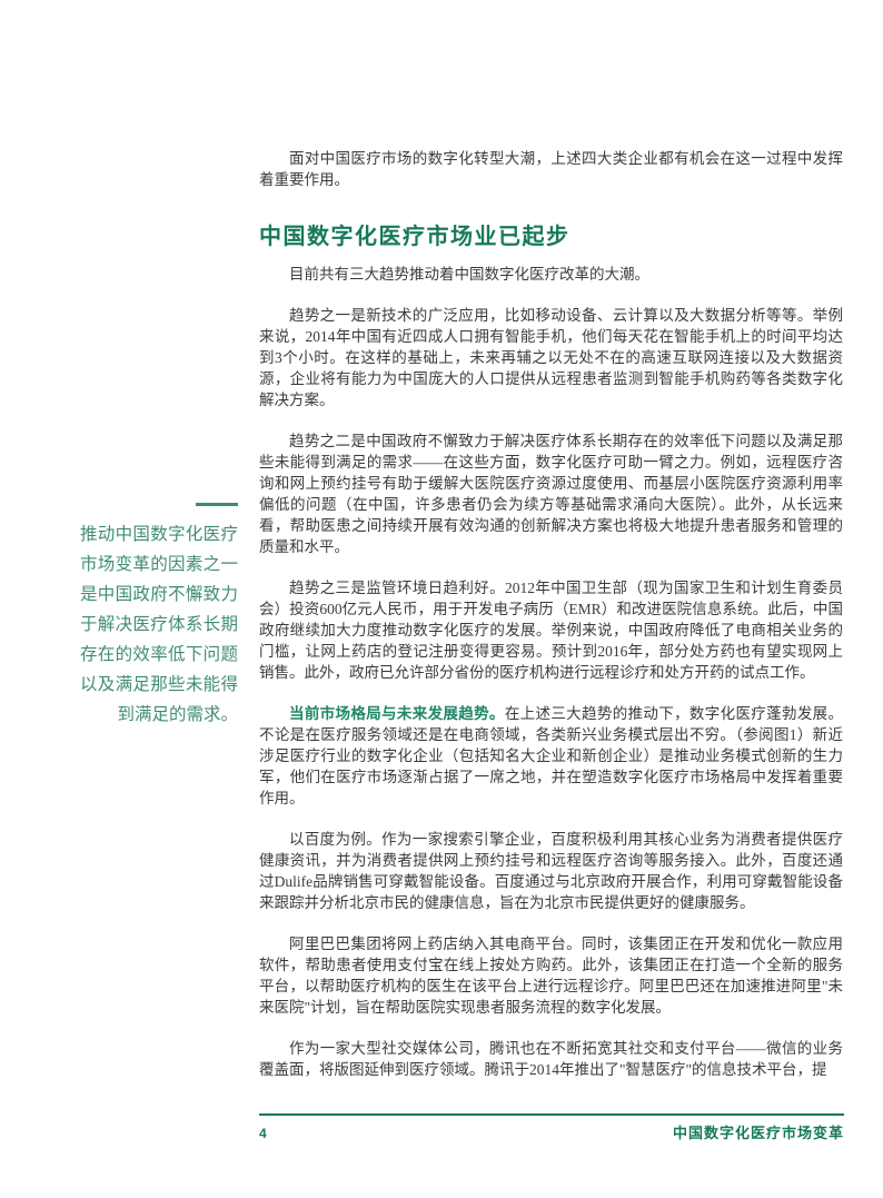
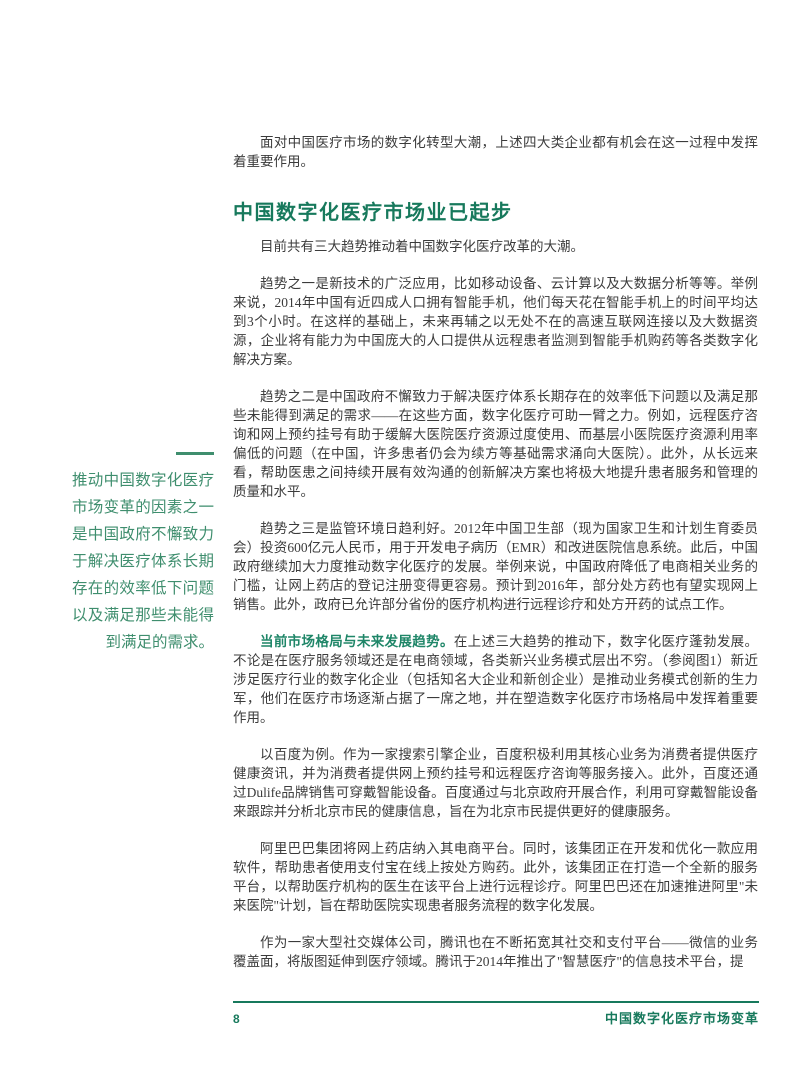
  推动中国数字化医疗市场变革的因素之一是中国政府不懈致力于解决医疗体系长期存在的效率低下问题以及满足那些未能得到满足的需求。
  面对中国医疗市场的数字化转型大潮，上述四大类企业都有机会在这一过程中发挥着重要作用。
  中国数字化医疗市场业已起步
  目前共有三大趋势推动着中国数字化医疗改革的大潮。
  趋势之一是新技术的广泛应用，比如移动设备、云计算以及大数据分析等等。举例来说，2014年中国有近四成人口拥有智能手机，他们每天花在智能手机上的时间平均达到3个小时。在这样的基础上，未来再辅之以无处不在的高速互联网连接以及大数据资源，企业将有能力为中国庞大的人口提供从远程患者监测到智能手机购药等各类数字化解决方案。
  趋势之二是中国政府不懈致力于解决医疗体系长期存在的效率低下问题以及满足那些未能得到满足的需求——在这些方面，数字化医疗可助一臂之力。例如，远程医疗咨询和网上预约挂号有助于缓解大医院医疗资源过度使用、而基层小医院医疗资源利用率偏低的问题（在中国，许多患者仍会为续方等基础需求涌向大医院）。此外，从长远来看，帮助医患之间持续开展有效沟通的创新解决方案也将极大地提升患者服务和管理的质量和水平。
  趋势之三是监管环境日趋利好。2012年中国卫生部（现为国家卫生和计划生育委员会）投资600亿元人民币，用于开发电子病历（EMR）和改进医院信息系统。此后，中国政府继续加大力度推动数字化医疗的发展。举例来说，中国政府降低了电商相关业务的门槛，让网上药店的登记注册变得更容易。预计到2016年，部分处方药也有望实现网上销售。此外，政府已允许部分省份的医疗机构进行远程诊疗和处方开药的试点工作。
  当前市场格局与未来发展趋势。在上述三大趋势的推动下，数字化医疗蓬勃发展。不论是在医疗服务领域还是在电商领域，各类新兴业务模式层出不穷。（参阅图1）新近涉足医疗行业的数字化企业（包括知名大企业和新创企业）是推动业务模式创新的生力军，他们在医疗市场逐渐占据了一席之地，并在塑造数字化医疗市场格局中发挥着重要作用。
  以百度为例。作为一家搜索引擎企业，百度积极利用其核心业务为消费者提供医疗健康资讯，并为消费者提供网上预约挂号和远程医疗咨询等服务接入。此外，百度还通过Dulife品牌销售可穿戴智能设备。百度通过与北京政府开展合作，利用可穿戴智能设备来跟踪并分析北京市民的健康信息，旨在为北京市民提供更好的健康服务。
  阿里巴巴集团将网上药店纳入其电商平台。同时，该集团正在开发和优化一款应用软件，帮助患者使用支付宝在线上按处方购药。此外，该集团正在打造一个全新的服务平台，以帮助医疗机构的医生在该平台上进行远程诊疗。阿里巴巴还在加速推进阿里"未来医院"计划，旨在帮助医院实现患者服务流程的数字化发展。
  作为一家大型社交媒体公司，腾讯也在不断拓宽其社交和支付平台——微信的业务覆盖面，将版图延伸到医疗领域。腾讯于2014年推出了"智慧医疗"的信息技术平台，提
- 4
+ 8
  中国数字化医疗市场变革
